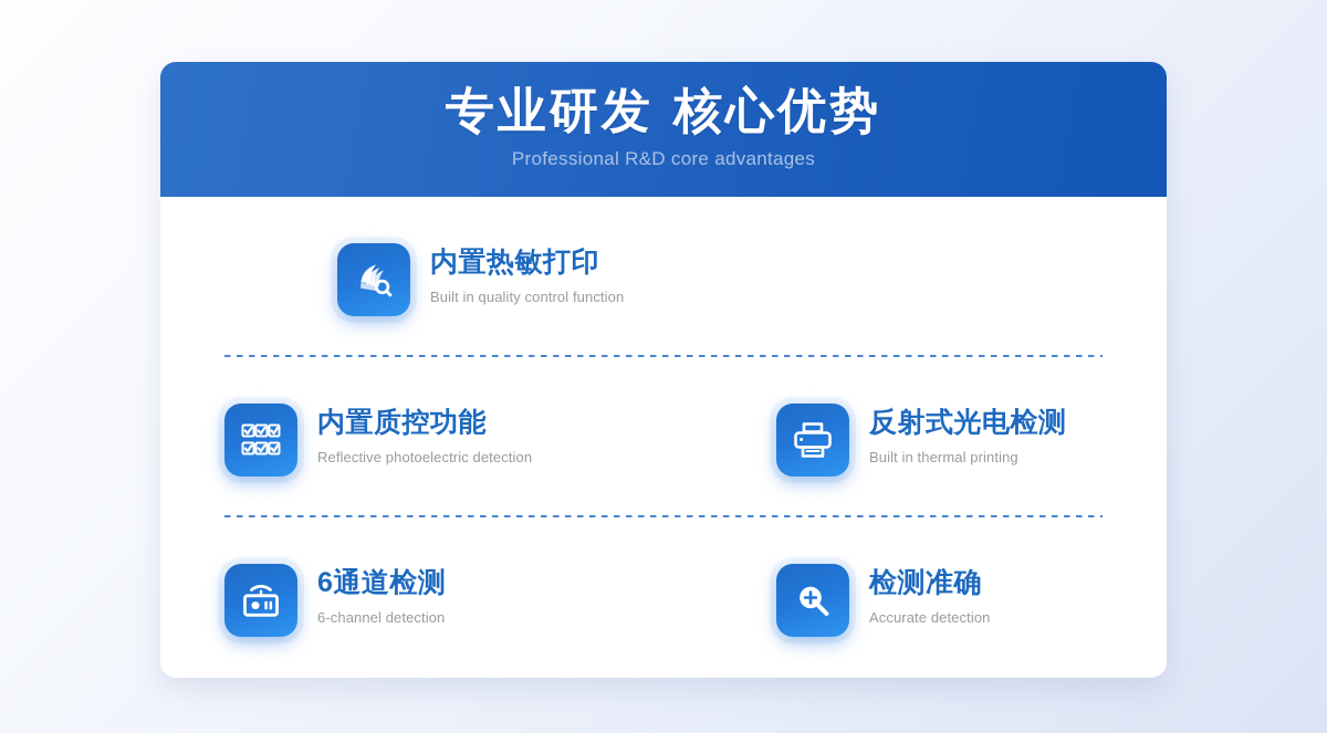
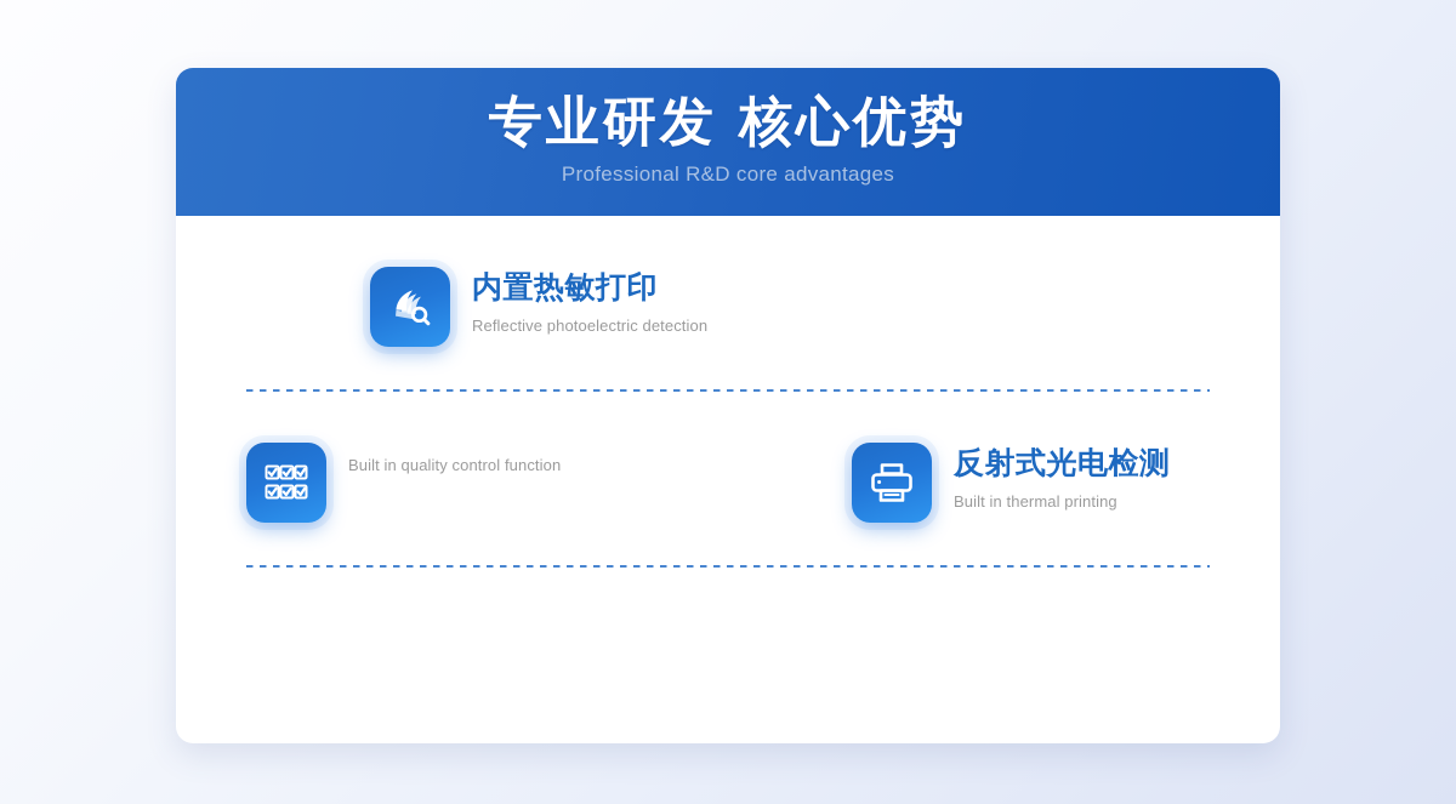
  专业研发 核心优势
  Professional R&D core advantages
  内置热敏打印
- Built in quality control function
+ Reflective photoelectric detection
- 内置质控功能
- Reflective photoelectric detection
+ Built in quality control function
  反射式光电检测
  Built in thermal printing
- 6通道检测
- 6-channel detection
- 检测准确
- Accurate detection
